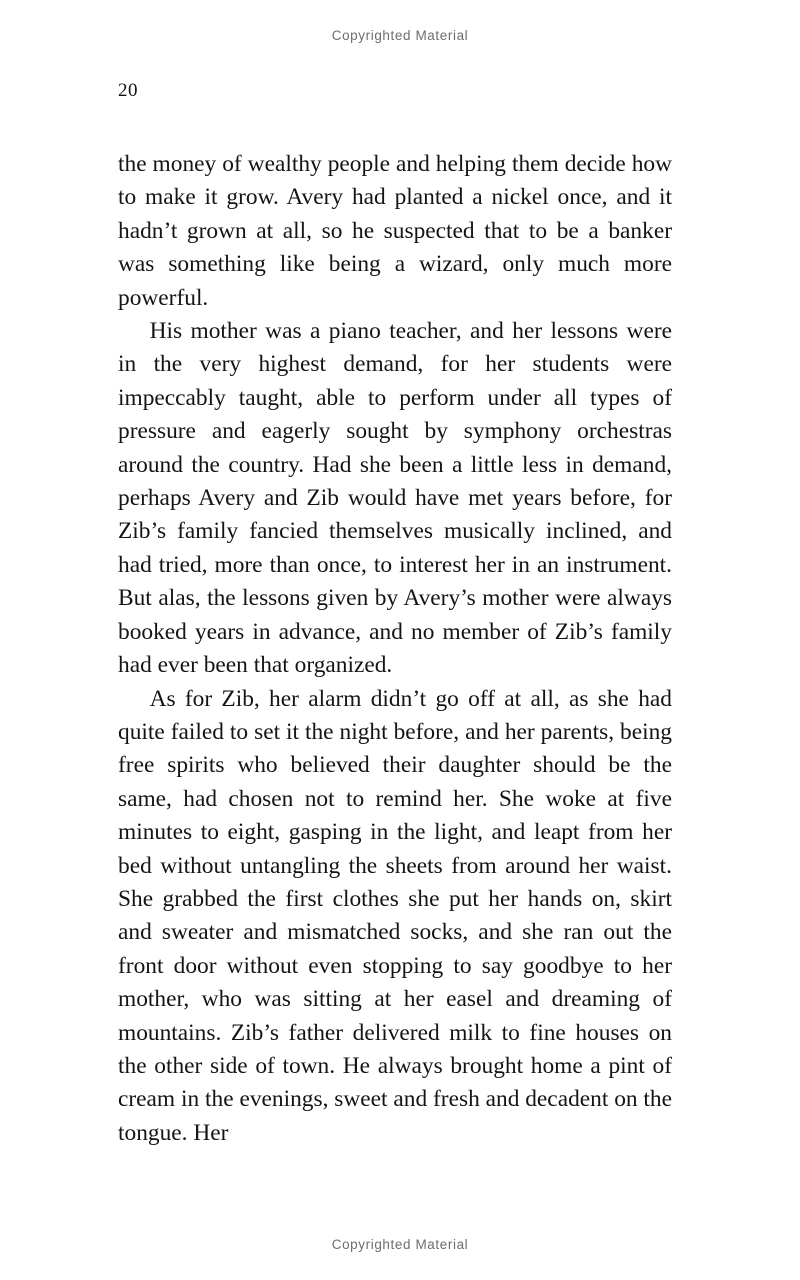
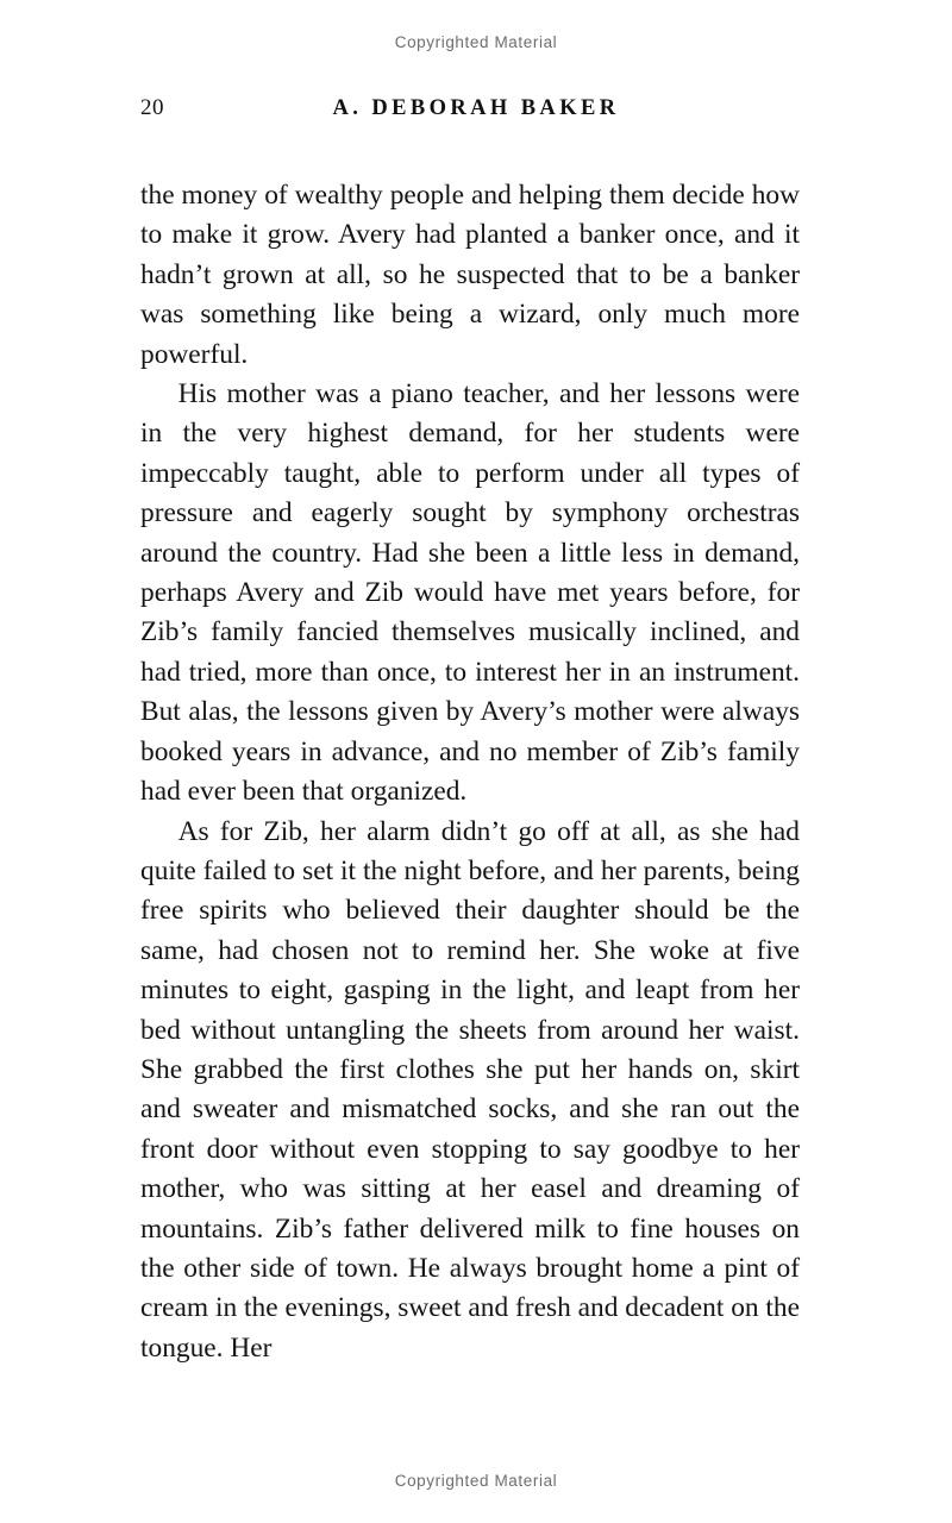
  Copyrighted Material
  20
+ A. DEBORAH BAKER
- the money of wealthy people and helping them decide how to make it grow. Avery had planted a nickel once, and it hadn’t grown at all, so he suspected that to be a banker was something like being a wizard, only much more powerful.
+ the money of wealthy people and helping them decide how to make it grow. Avery had planted a banker once, and it hadn’t grown at all, so he suspected that to be a banker was something like being a wizard, only much more powerful.
  His mother was a piano teacher, and her lessons were in the very highest demand, for her students were impeccably taught, able to perform under all types of pressure and eagerly sought by symphony orchestras around the country. Had she been a little less in demand, perhaps Avery and Zib would have met years before, for Zib’s family fancied themselves musically inclined, and had tried, more than once, to interest her in an instrument. But alas, the lessons given by Avery’s mother were always booked years in advance, and no member of Zib’s family had ever been that organized.
  As for Zib, her alarm didn’t go off at all, as she had quite failed to set it the night before, and her parents, being free spirits who believed their daughter should be the same, had chosen not to remind her. She woke at five minutes to eight, gasping in the light, and leapt from her bed without untangling the sheets from around her waist. She grabbed the first clothes she put her hands on, skirt and sweater and mismatched socks, and she ran out the front door without even stopping to say goodbye to her mother, who was sitting at her easel and dreaming of mountains. Zib’s father delivered milk to fine houses on the other side of town. He always brought home a pint of cream in the evenings, sweet and fresh and decadent on the tongue. Her
  Copyrighted Material
